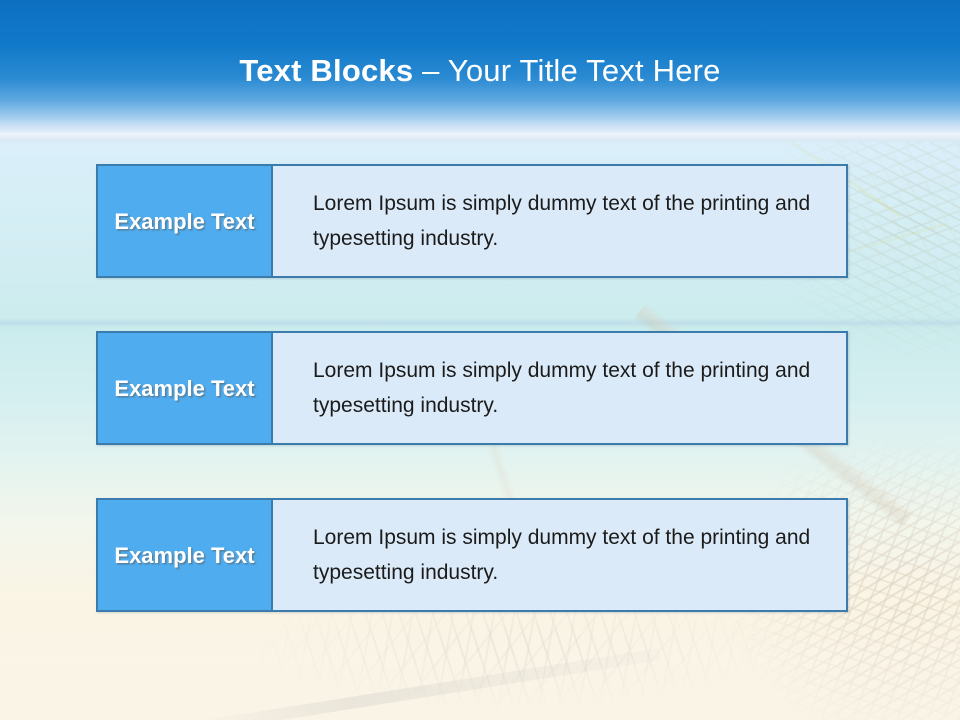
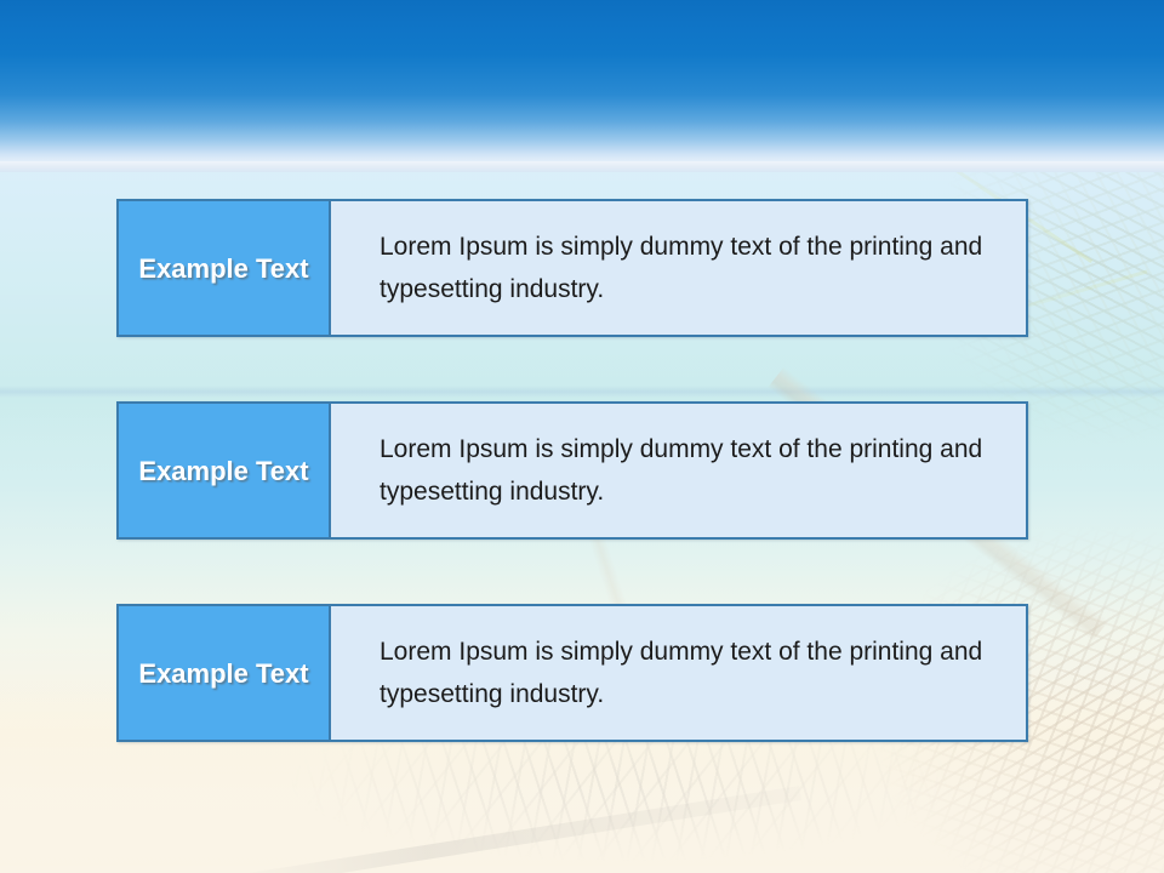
- Text Blocks – Your Title Text Here
  Example Text
  Lorem Ipsum is simply dummy text of the printing and typesetting industry.
  Example Text
  Lorem Ipsum is simply dummy text of the printing and typesetting industry.
  Example Text
  Lorem Ipsum is simply dummy text of the printing and typesetting industry.
